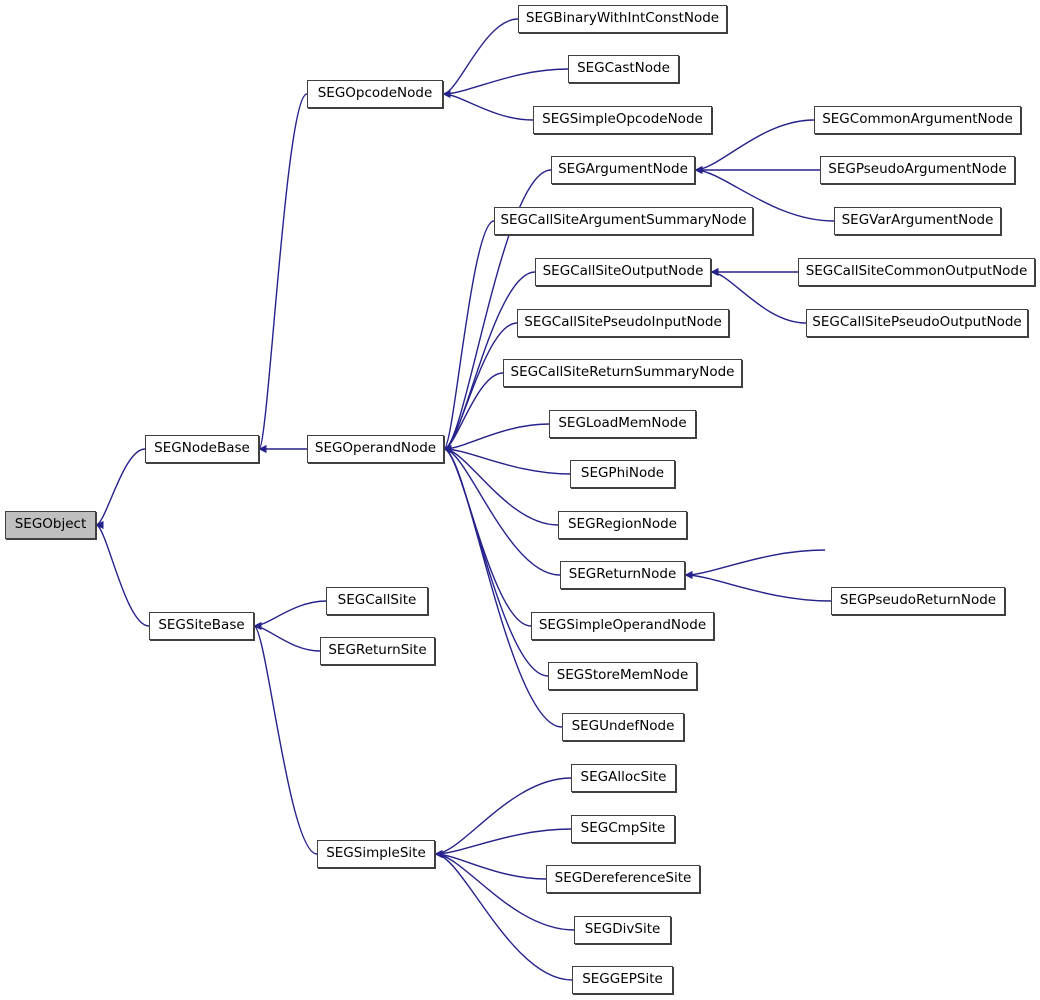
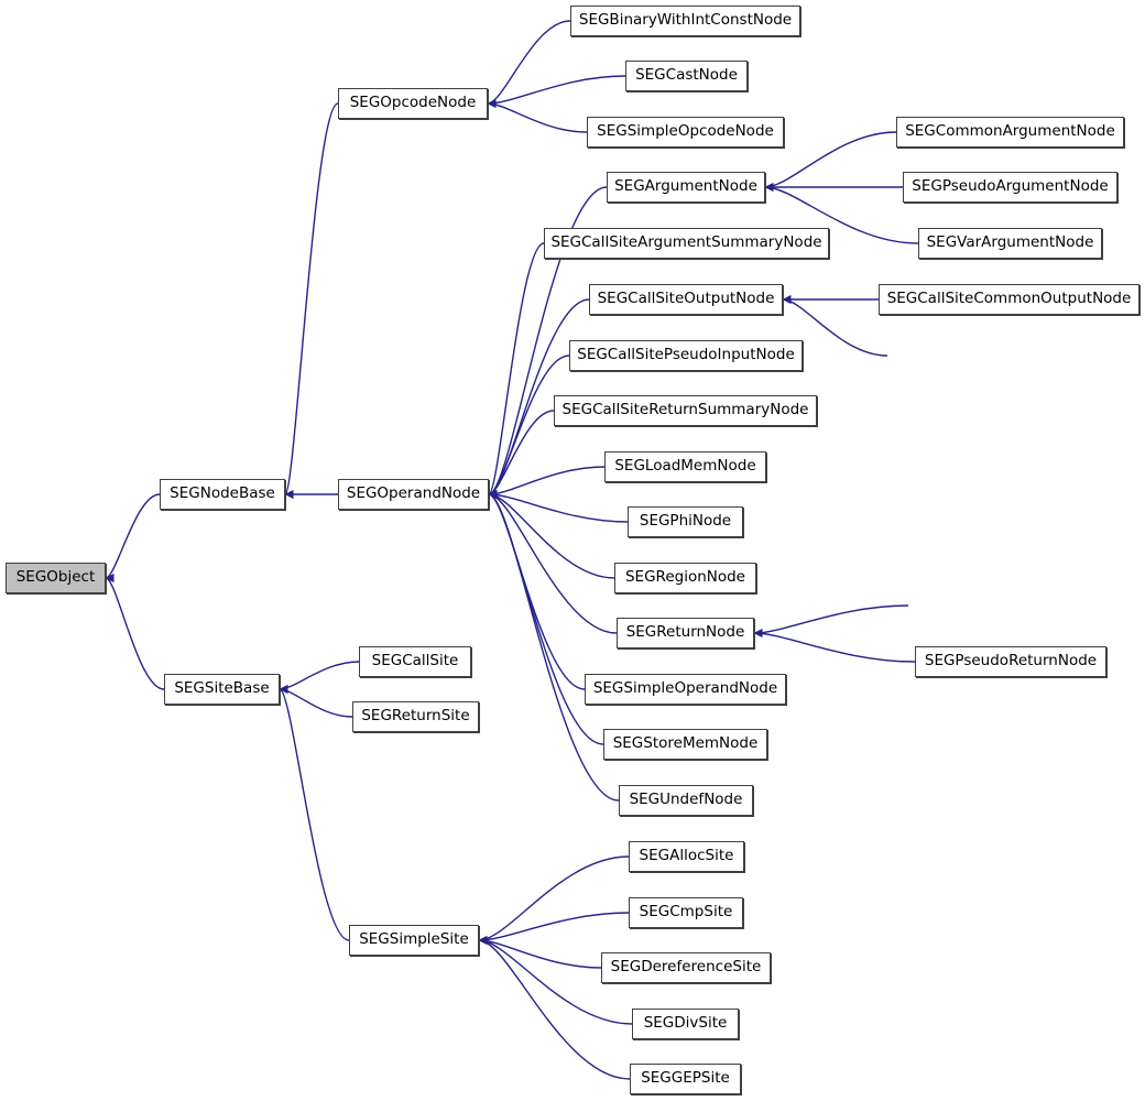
  SEGBinaryWithIntConstNode
  SEGCastNode
  SEGOpcodeNode
  SEGSimpleOpcodeNode
  SEGCommonArgumentNode
  SEGArgumentNode
  SEGPseudoArgumentNode
  SEGCallSiteArgumentSummaryNode
  SEGVarArgumentNode
  SEGCallSiteOutputNode
  SEGCallSiteCommonOutputNode
  SEGCallSitePseudoInputNode
- SEGCallSitePseudoOutputNode
  SEGCallSiteReturnSummaryNode
  SEGLoadMemNode
  SEGNodeBase
  SEGOperandNode
  SEGPhiNode
  SEGObject
  SEGRegionNode
  SEGReturnNode
  SEGCallSite
  SEGPseudoReturnNode
  SEGSiteBase
  SEGSimpleOperandNode
  SEGReturnSite
  SEGStoreMemNode
  SEGUndefNode
  SEGAllocSite
  SEGCmpSite
  SEGSimpleSite
  SEGDereferenceSite
  SEGDivSite
  SEGGEPSite
